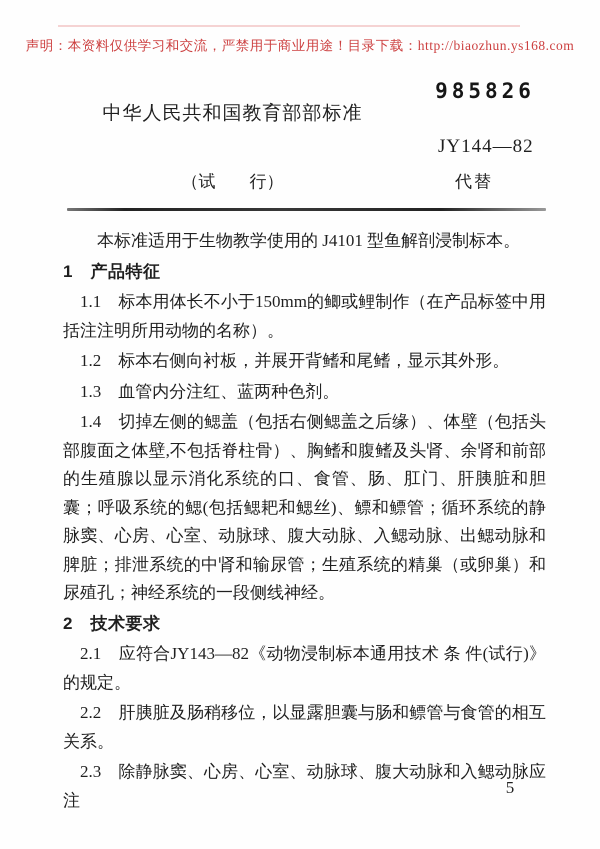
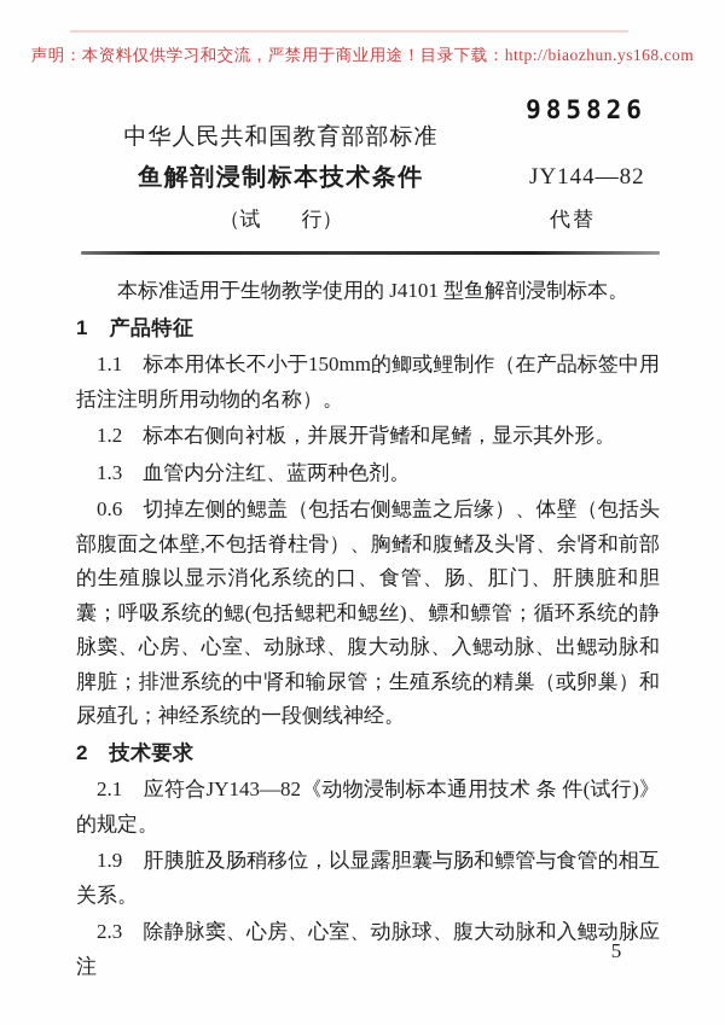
  声明：本资料仅供学习和交流，严禁用于商业用途！目录下载：http://biaozhun.ys168.com
  985826
  中华人民共和国教育部部标准
+ 鱼解剖浸制标本技术条件
  JY144—82
  （试 行）
  代替
  本标准适用于生物教学使用的 J4101 型鱼解剖浸制标本。
  1 产品特征
  1.1 标本用体长不小于150mm的鲫或鲤制作（在产品标签中用括注注明所用动物的名称）。
  1.2 标本右侧向衬板，并展开背鳍和尾鳍，显示其外形。
  1.3 血管内分注红、蓝两种色剂。
- 1.4 切掉左侧的鳃盖（包括右侧鳃盖之后缘）、体壁（包括头部腹面之体壁,不包括脊柱骨）、胸鳍和腹鳍及头肾、余肾和前部的生殖腺以显示消化系统的口、食管、肠、肛门、肝胰脏和胆囊；呼吸系统的鳃(包括鳃耙和鳃丝)、鳔和鳔管；循环系统的静脉窦、心房、心室、动脉球、腹大动脉、入鳃动脉、出鳃动脉和脾脏；排泄系统的中肾和输尿管；生殖系统的精巢（或卵巢）和尿殖孔；神经系统的一段侧线神经。
+ 0.6 切掉左侧的鳃盖（包括右侧鳃盖之后缘）、体壁（包括头部腹面之体壁,不包括脊柱骨）、胸鳍和腹鳍及头肾、余肾和前部的生殖腺以显示消化系统的口、食管、肠、肛门、肝胰脏和胆囊；呼吸系统的鳃(包括鳃耙和鳃丝)、鳔和鳔管；循环系统的静脉窦、心房、心室、动脉球、腹大动脉、入鳃动脉、出鳃动脉和脾脏；排泄系统的中肾和输尿管；生殖系统的精巢（或卵巢）和尿殖孔；神经系统的一段侧线神经。
  2 技术要求
  2.1 应符合JY143—82《动物浸制标本通用技术 条 件(试行)》的规定。
- 2.2 肝胰脏及肠稍移位，以显露胆囊与肠和鳔管与食管的相互关系。
+ 1.9 肝胰脏及肠稍移位，以显露胆囊与肠和鳔管与食管的相互关系。
  2.3 除静脉窦、心房、心室、动脉球、腹大动脉和入鳃动脉应注
  5
